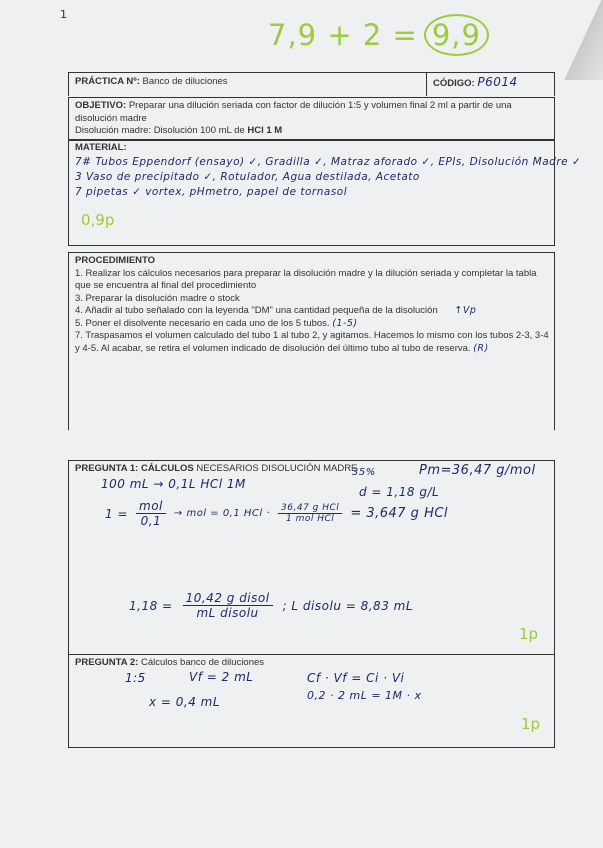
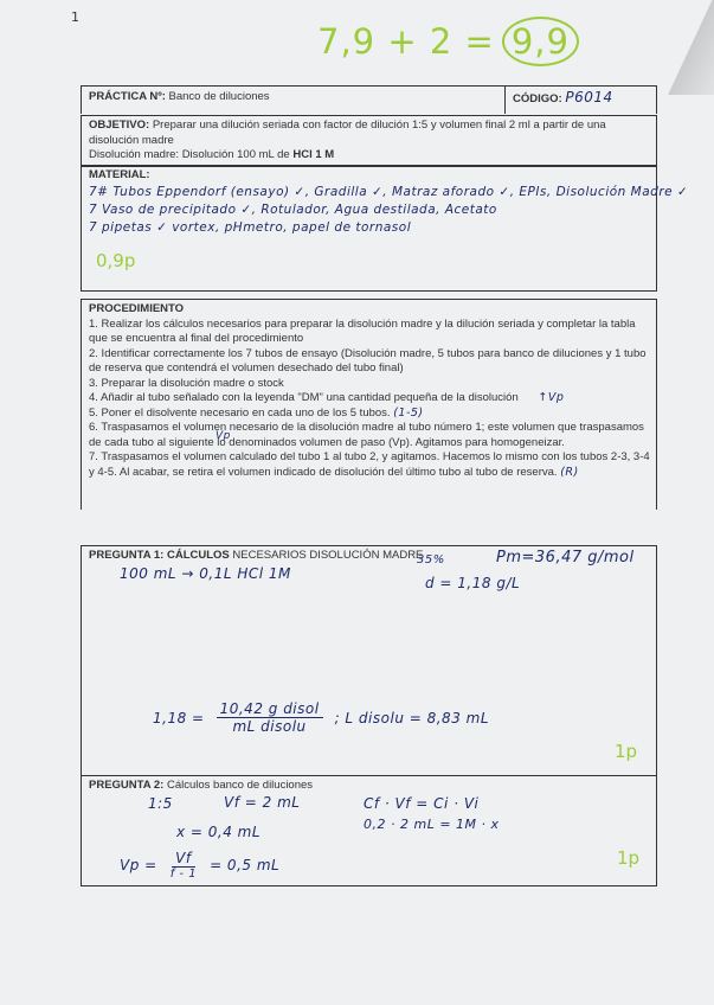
  1
  7,9 + 2 =
  9,9
  PRÁCTICA Nº: Banco de diluciones
  CÓDIGO: P6014
  OBJETIVO: Preparar una dilución seriada con factor de dilución 1:5 y volumen final 2 ml a partir de una disolución madre
  Disolución madre: Disolución 100 mL de HCl 1 M
  MATERIAL:
  7# Tubos Eppendorf (ensayo) ✓, Gradilla ✓, Matraz aforado ✓, EPIs, Disolución Madre ✓
- 3 Vaso de precipitado ✓, Rotulador, Agua destilada, Acetato
+ 7 Vaso de precipitado ✓, Rotulador, Agua destilada, Acetato
  7 pipetas ✓ vortex, pHmetro, papel de tornasol
  0,9p
  PROCEDIMIENTO
  1. Realizar los cálculos necesarios para preparar la disolución madre y la dilución seriada y completar la tabla que se encuentra al final del procedimiento
+ 2. Identificar correctamente los 7 tubos de ensayo (Disolución madre, 5 tubos para banco de diluciones y 1 tubo de reserva que contendrá el volumen desechado del tubo final)
  3. Preparar la disolución madre o stock
  4. Añadir al tubo señalado con la leyenda "DM" una cantidad pequeña de la disolución ↑Vp
  5. Poner el disolvente necesario en cada uno de los 5 tubos. (1-5)
+ 6. Traspasamos el volumen necesario de la disolución madre al tubo número 1; este volumen que traspasamos de cada tubo al siguiente lo denominados volumen de paso (Vp). Agitamos para homogeneizar.
+ Vp
  7. Traspasamos el volumen calculado del tubo 1 al tubo 2, y agitamos. Hacemos lo mismo con los tubos 2-3, 3-4 y 4-5. Al acabar, se retira el volumen indicado de disolución del último tubo al tubo de reserva. (R)
  PREGUNTA 1: CÁLCULOS NECESARIOS DISOLUCIÓN MADRE
  35%
  Pm=36,47 g/mol
  d = 1,18 g/L
  100 mL → 0,1L HCl 1M
- 1 =
- mol
- 0,1
- → mol = 0,1 HCl ·
- 36,47 g HCl
- 1 mol HCl
- = 3,647 g HCl
  1,18 =
  10,42 g disol
  mL disolu
  ; L disolu = 8,83 mL
  1p
  PREGUNTA 2: Cálculos banco de diluciones
  1:5
  Vf = 2 mL
  Cf · Vf = Ci · Vi
  x = 0,4 mL
  0,2 · 2 mL = 1M · x
+ Vp =
+ Vf
+ f - 1
+ = 0,5 mL
  1p
